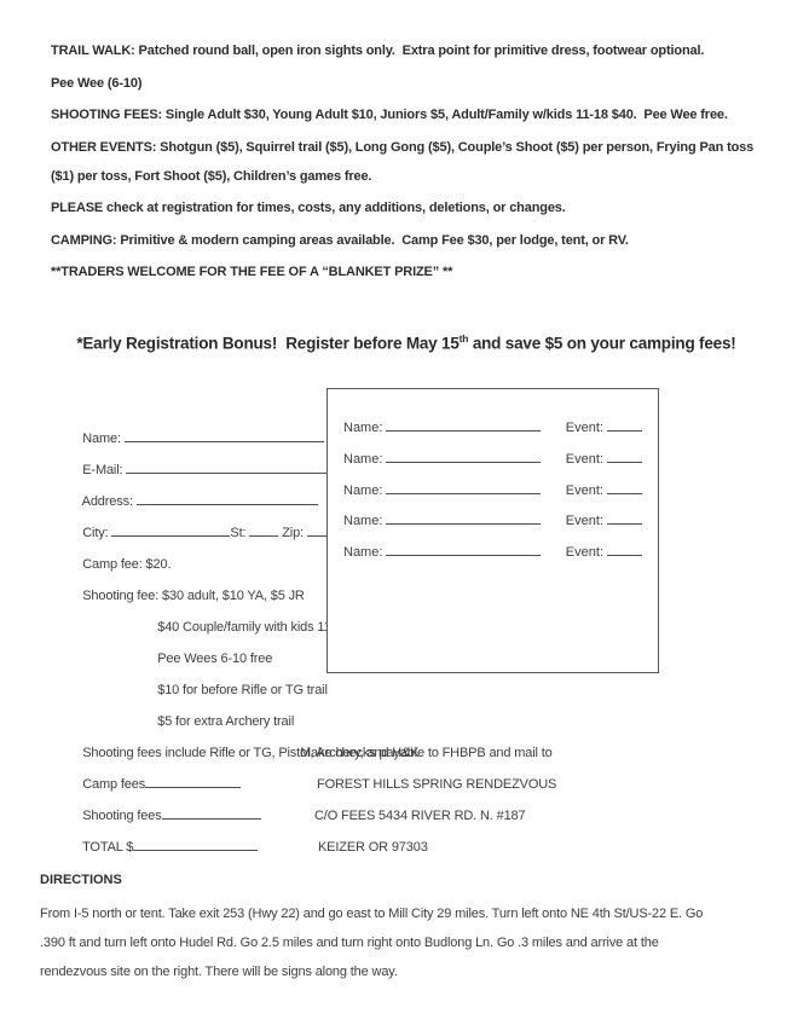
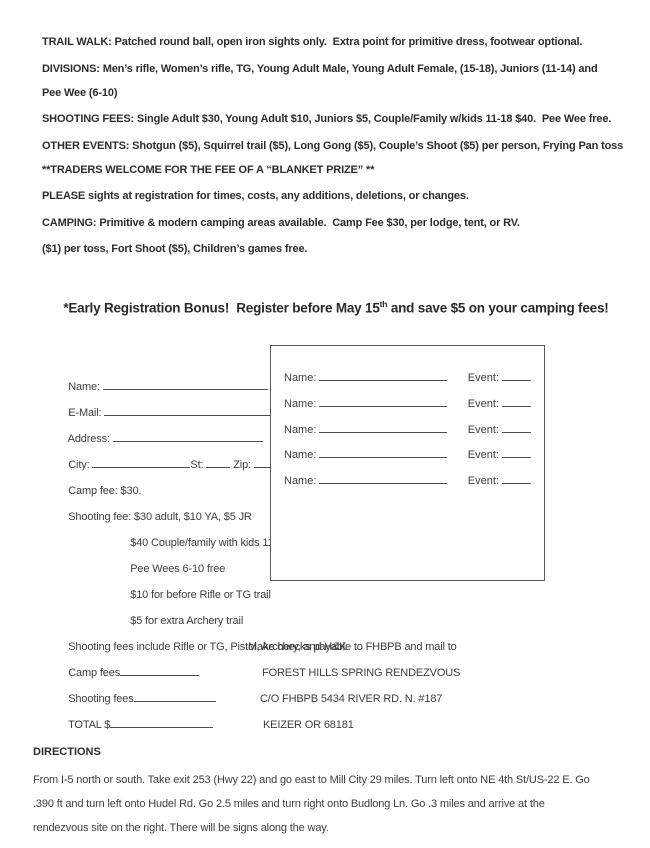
  TRAIL WALK: Patched round ball, open iron sights only. Extra point for primitive dress, footwear optional.
+ DIVISIONS: Men’s rifle, Women’s rifle, TG, Young Adult Male, Young Adult Female, (15-18), Juniors (11-14) and
  Pee Wee (6-10)
- SHOOTING FEES: Single Adult $30, Young Adult $10, Juniors $5, Adult/Family w/kids 11-18 $40. Pee Wee free.
+ SHOOTING FEES: Single Adult $30, Young Adult $10, Juniors $5, Couple/Family w/kids 11-18 $40. Pee Wee free.
  OTHER EVENTS: Shotgun ($5), Squirrel trail ($5), Long Gong ($5), Couple’s Shoot ($5) per person, Frying Pan toss
- ($1) per toss, Fort Shoot ($5), Children’s games free.
+ **TRADERS WELCOME FOR THE FEE OF A “BLANKET PRIZE” **
- PLEASE check at registration for times, costs, any additions, deletions, or changes.
+ PLEASE sights at registration for times, costs, any additions, deletions, or changes.
  CAMPING: Primitive & modern camping areas available. Camp Fee $30, per lodge, tent, or RV.
- **TRADERS WELCOME FOR THE FEE OF A “BLANKET PRIZE” **
+ ($1) per toss, Fort Shoot ($5), Children’s games free.
  *Early Registration Bonus! Register before May 15th and save $5 on your camping fees!
  Name:
  E-Mail:
  Address:
  City: St: Zip:
- Camp fee: $20.
+ Camp fee: $30.
  Shooting fee: $30 adult, $10 YA, $5 JR
  $40 Couple/family with kids 1
  Pee Wees 6-10 free
  $10 for before Rifle or TG trail
  $5 for extra Archery trail
  Shooting fees include Rifle or TG, Pistol, Archery, and H&K
  Camp fees
  Make checks payable to FHBPB and mail to
  Shooting fees
  FOREST HILLS SPRING RENDEZVOUS
  TOTAL $
- C/O FEES 5434 RIVER RD. N. #187
+ C/O FHBPB 5434 RIVER RD. N. #187
- KEIZER OR 97303
+ KEIZER OR 68181
  Name:
  Event:
  Name:
  Event:
  Name:
  Event:
  Name:
  Event:
  Name:
  Event:
  DIRECTIONS
- From I-5 north or tent. Take exit 253 (Hwy 22) and go east to Mill City 29 miles. Turn left onto NE 4th St/US-22 E. Go
+ From I-5 north or south. Take exit 253 (Hwy 22) and go east to Mill City 29 miles. Turn left onto NE 4th St/US-22 E. Go
  .390 ft and turn left onto Hudel Rd. Go 2.5 miles and turn right onto Budlong Ln. Go .3 miles and arrive at the
  rendezvous site on the right. There will be signs along the way.
